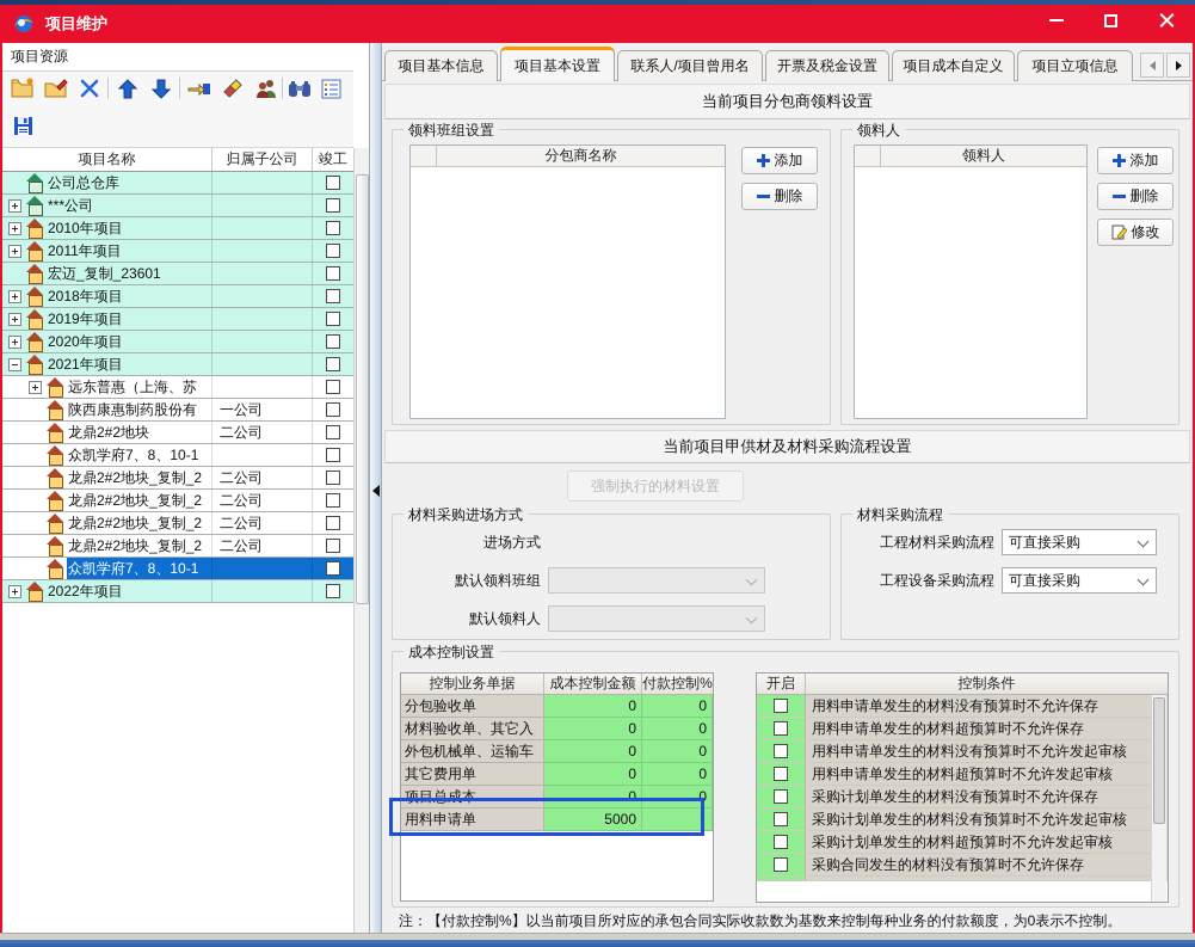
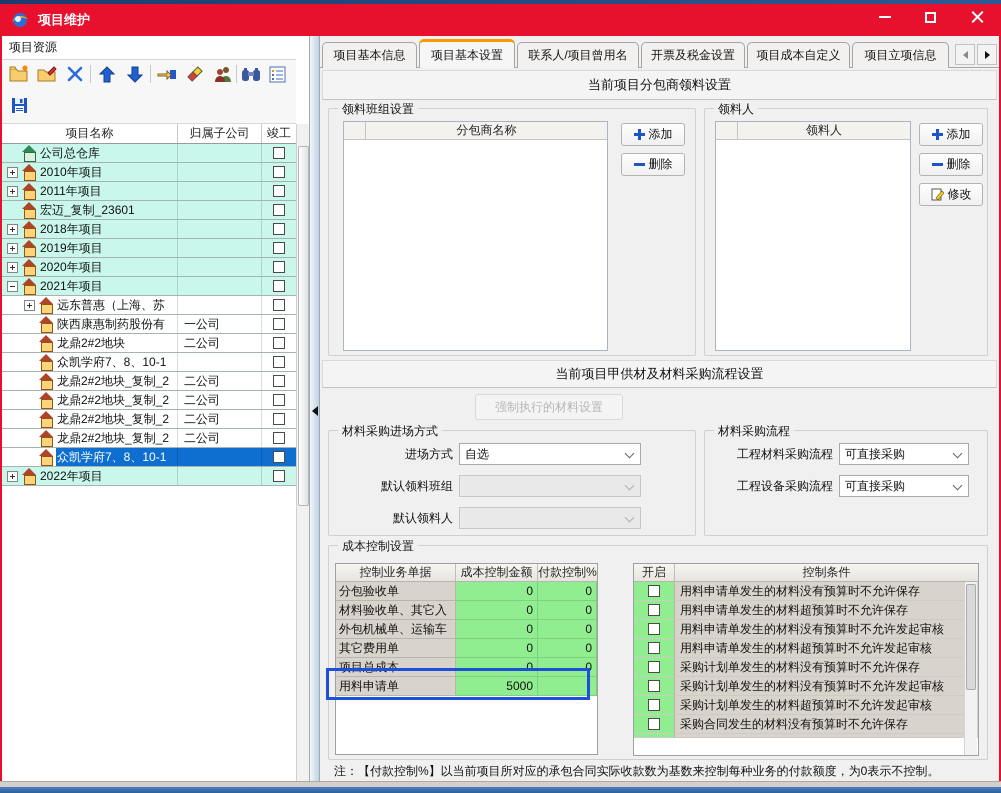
  项目维护
  项目资源
  项目名称
  归属子公司
  竣工
  公司总仓库
- ***公司
  2010年项目
  2011年项目
  宏迈_复制_23601
  2018年项目
  2019年项目
  2020年项目
  2021年项目
  远东普惠（上海、苏
  陕西康惠制药股份有
  一公司
  龙鼎2#2地块
  二公司
  众凯学府7、8、10-1
  龙鼎2#2地块_复制_2
  二公司
  龙鼎2#2地块_复制_2
  二公司
  龙鼎2#2地块_复制_2
  二公司
  龙鼎2#2地块_复制_2
  二公司
  众凯学府7、8、10-1
  2022年项目
  项目基本信息
  项目基本设置
  联系人/项目曾用名
  开票及税金设置
  项目成本自定义
  项目立项信息
  当前项目分包商领料设置
  领料班组设置
  分包商名称
  添加
  删除
  领料人
  领料人
  添加
  删除
  修改
  当前项目甲供材及材料采购流程设置
  强制执行的材料设置
  材料采购进场方式
  进场方式
+ 自选
  默认领料班组
  默认领料人
  材料采购流程
  工程材料采购流程
  可直接采购
  工程设备采购流程
  可直接采购
  成本控制设置
  控制业务单据
  成本控制金额
  付款控制%
  分包验收单
  0
  0
  材料验收单、其它入
  0
  0
  外包机械单、运输车
  0
  0
  其它费用单
  0
  0
  项目总成本
  0
  0
  用料申请单
  5000
  开启
  控制条件
  用料申请单发生的材料没有预算时不允许保存
  用料申请单发生的材料超预算时不允许保存
  用料申请单发生的材料没有预算时不允许发起审核
  用料申请单发生的材料超预算时不允许发起审核
  采购计划单发生的材料没有预算时不允许保存
  采购计划单发生的材料没有预算时不允许发起审核
  采购计划单发生的材料超预算时不允许发起审核
  采购合同发生的材料没有预算时不允许保存
  注：【付款控制%】以当前项目所对应的承包合同实际收款数为基数来控制每种业务的付款额度，为0表示不控制。
